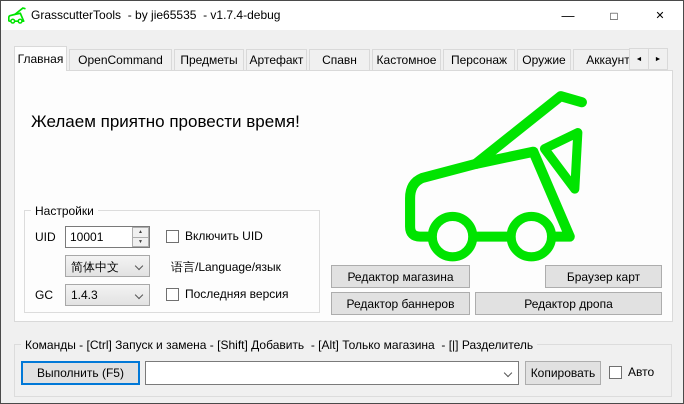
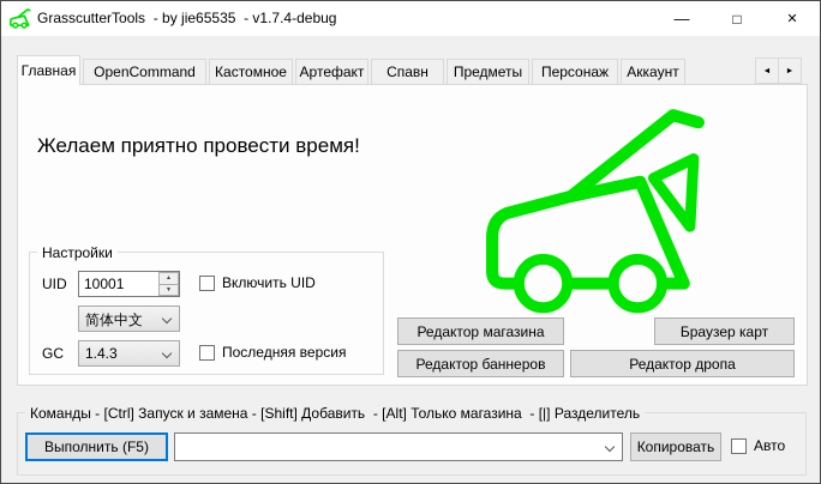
  GrasscutterTools - by jie65535 - v1.7.4-debug
  —
  □
  ✕
  Главная
  OpenCommand
- Предметы
+ Кастомное
  Артефакт
  Спавн
- Кастомное
+ Предметы
  Персонаж
- Оружие
  Аккаунт
  Желаем приятно провести время!
  Настройки
  UID
  10001
  Включить UID
  简体中文
- 语言/Language/язык
  GC
  1.4.3
  Последняя версия
  Редактор магазина
  Браузер карт
  Редактор баннеров
  Редактор дропа
  Команды - [Ctrl] Запуск и замена - [Shift] Добавить - [Alt] Только магазина - [|] Разделитель
  Выполнить (F5)
  Копировать
  Авто
